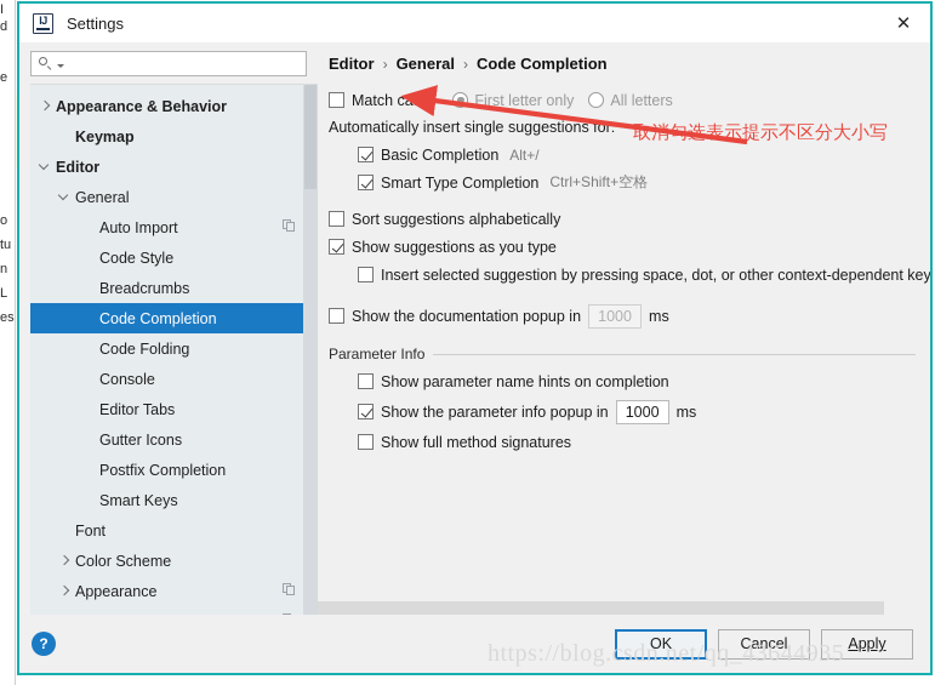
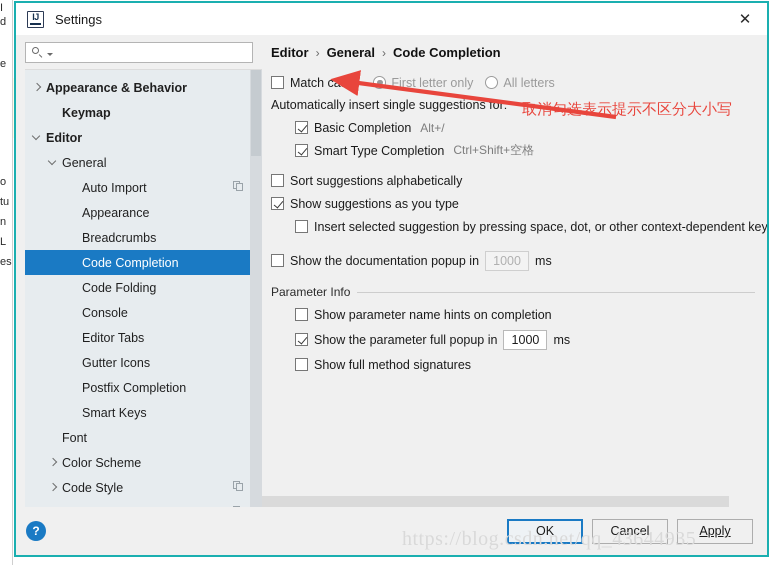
  I
  d
  e
  o
  tu
  n
  L
  es
  Settings
  ✕
  Appearance & Behavior
  Keymap
  Editor
  General
  Auto Import
- Code Style
+ Appearance
  Breadcrumbs
  Code Completion
  Code Folding
  Console
  Editor Tabs
  Gutter Icons
  Postfix Completion
  Smart Keys
  Font
  Color Scheme
- Appearance
+ Code Style
  Editor
  ›
  General
  ›
  Code Completion
  Match ca
  First letter only
  All letters
  Automatically insert single suggestions for:
  Basic Completion
  Alt+/
  Smart Type Completion
  Ctrl+Shift+空格
  Sort suggestions alphabetically
  Show suggestions as you type
  Insert selected suggestion by pressing space, dot, or other context-dependent key
  Show the documentation popup in
  1000
  ms
  Parameter Info
  Show parameter name hints on completion
- Show the parameter info popup in
+ Show the parameter full popup in
  1000
  ms
  Show full method signatures
  ?
  OK
  Cancel
  Apply
  取消勾选表示提示不区分大小写
  https://blog.csdn.net/qq_43644935
